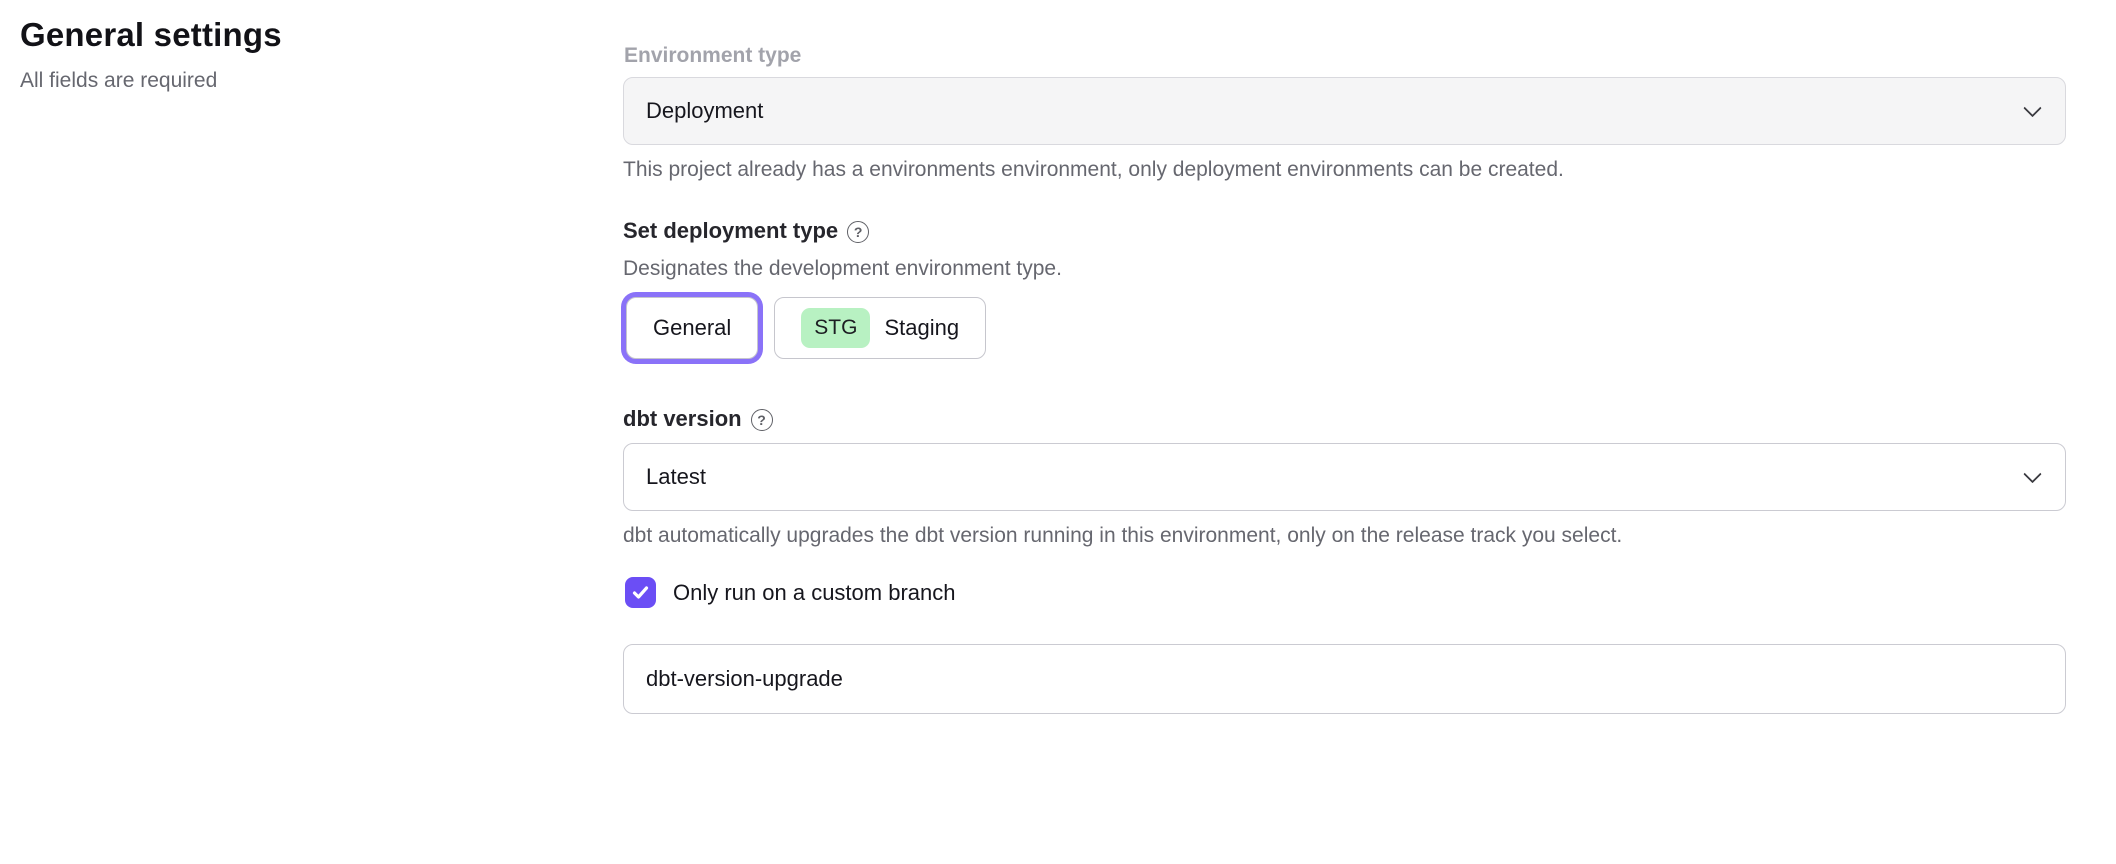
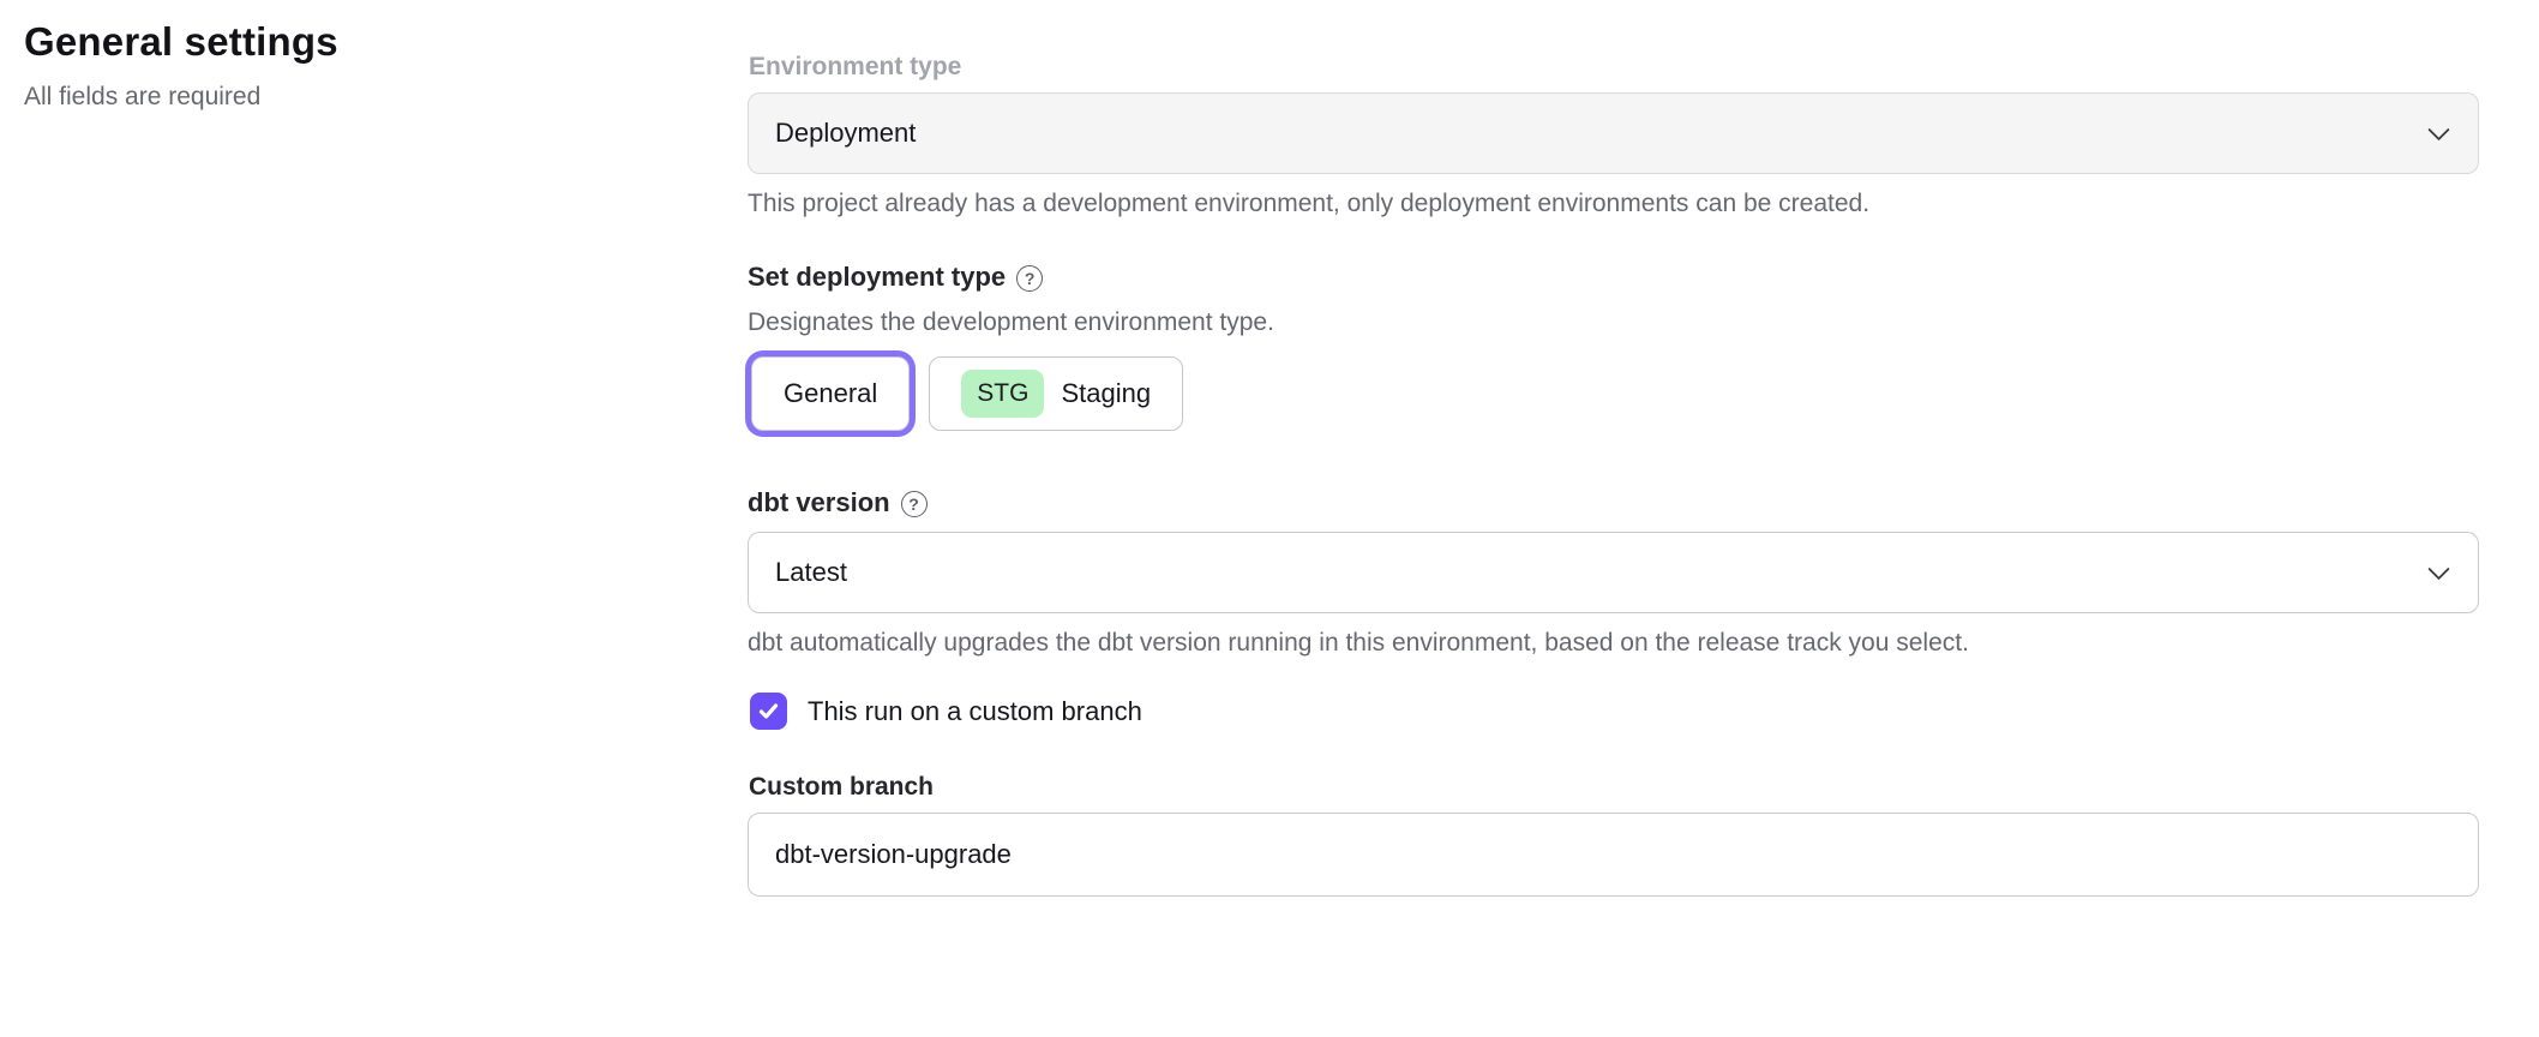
  General settings
  All fields are required
  Environment type
  Deployment
- This project already has a environments environment, only deployment environments can be created.
+ This project already has a development environment, only deployment environments can be created.
  Set deployment type
  ?
  Designates the development environment type.
  General
  STG
  Staging
  dbt version
  ?
  Latest
- dbt automatically upgrades the dbt version running in this environment, only on the release track you select.
+ dbt automatically upgrades the dbt version running in this environment, based on the release track you select.
- Only run on a custom branch
+ This run on a custom branch
+ Custom branch
  dbt-version-upgrade
